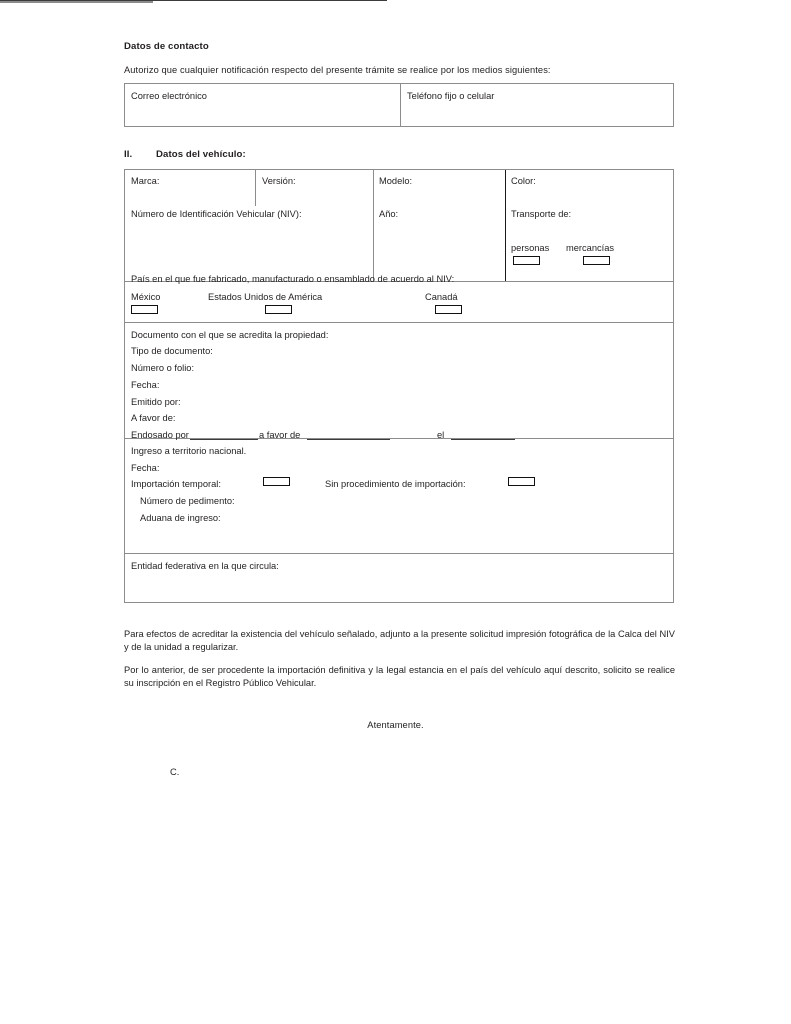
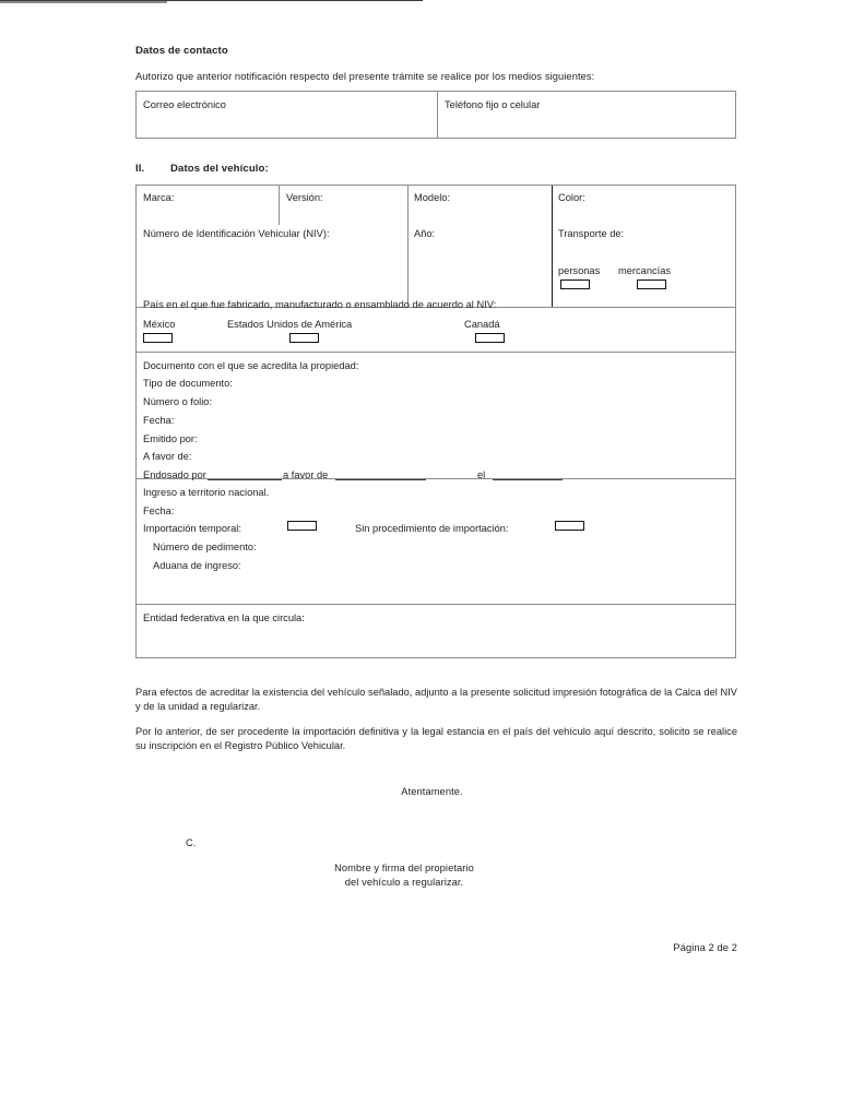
  Datos de contacto
- Autorizo que cualquier notificación respecto del presente trámite se realice por los medios siguientes:
+ Autorizo que anterior notificación respecto del presente trámite se realice por los medios siguientes:
  Correo electrónico
  Teléfono fijo o celular
  II.
  Datos del vehículo:
  Marca:
  Versión:
  Modelo:
  Color:
  Número de Identificación Vehicular (NIV):
  Año:
  Transporte de:
  personas
  mercancías
  País en el que fue fabricado, manufacturado o ensamblado de acuerdo al NIV:
  México
  Estados Unidos de América
  Canadá
  Documento con el que se acredita la propiedad:
  Tipo de documento:
  Número o folio:
  Fecha:
  Emitido por:
  A favor de:
  Endosado por
  a favor de
  el
  Ingreso a territorio nacional.
  Fecha:
  Importación temporal:
  Sin procedimiento de importación:
  Número de pedimento:
  Aduana de ingreso:
  Entidad federativa en la que circula:
  Para efectos de acreditar la existencia del vehículo señalado, adjunto a la presente solicitud impresión fotográfica de la Calca del NIV y de la unidad a regularizar.
  Por lo anterior, de ser procedente la importación definitiva y la legal estancia en el país del vehículo aquí descrito, solicito se realice su inscripción en el Registro Público Vehicular.
  Atentamente.
  C.
+ Nombre y firma del propietario
+ del vehículo a regularizar.
+ Página 2 de 2
